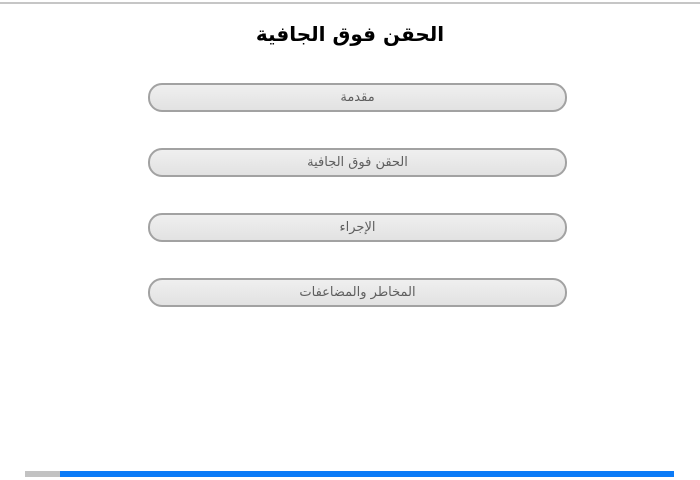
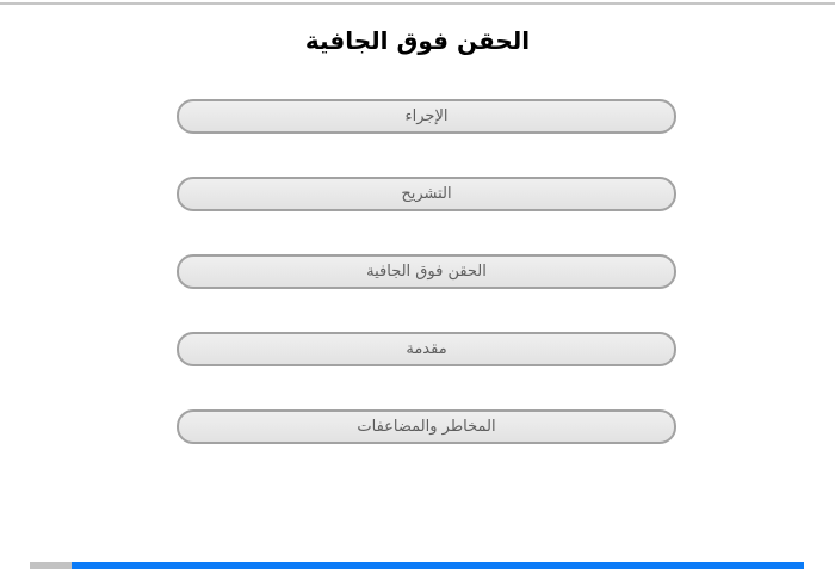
  الحقن فوق الجافية
- مقدمة
+ الإجراء
+ التشريح
  الحقن فوق الجافية
- الإجراء
+ مقدمة
  المخاطر والمضاعفات
